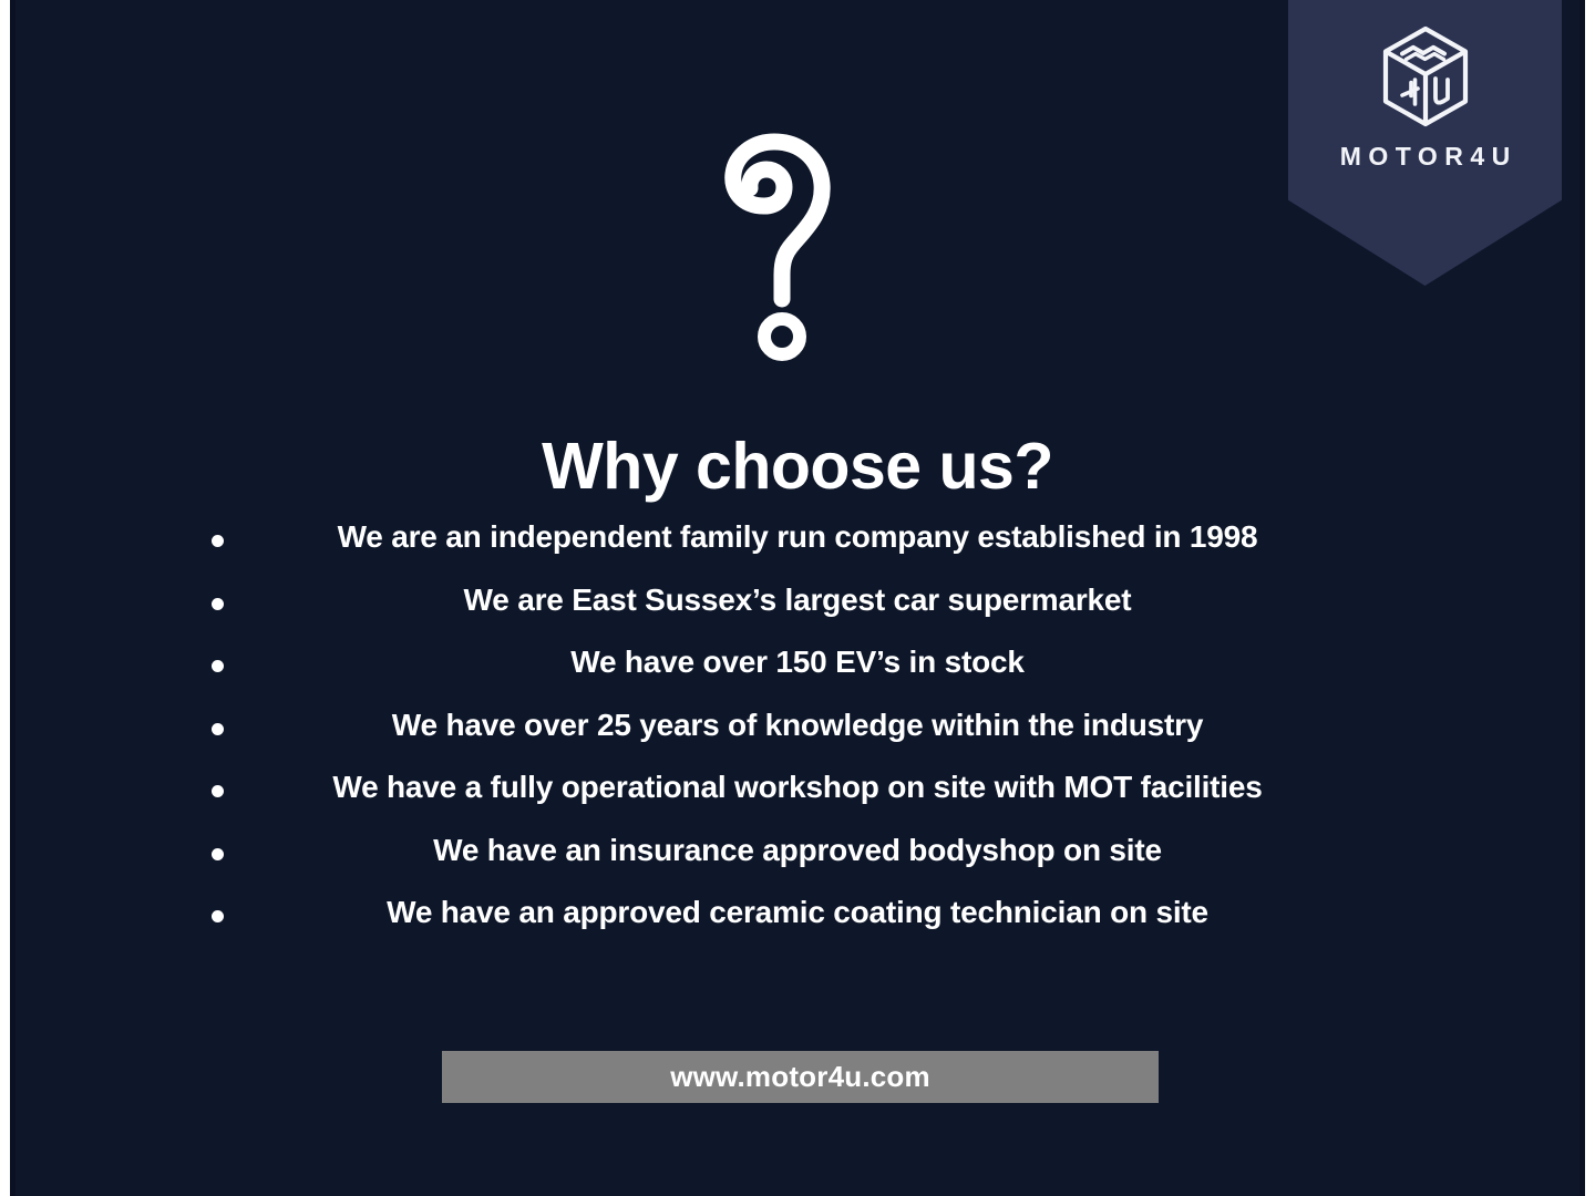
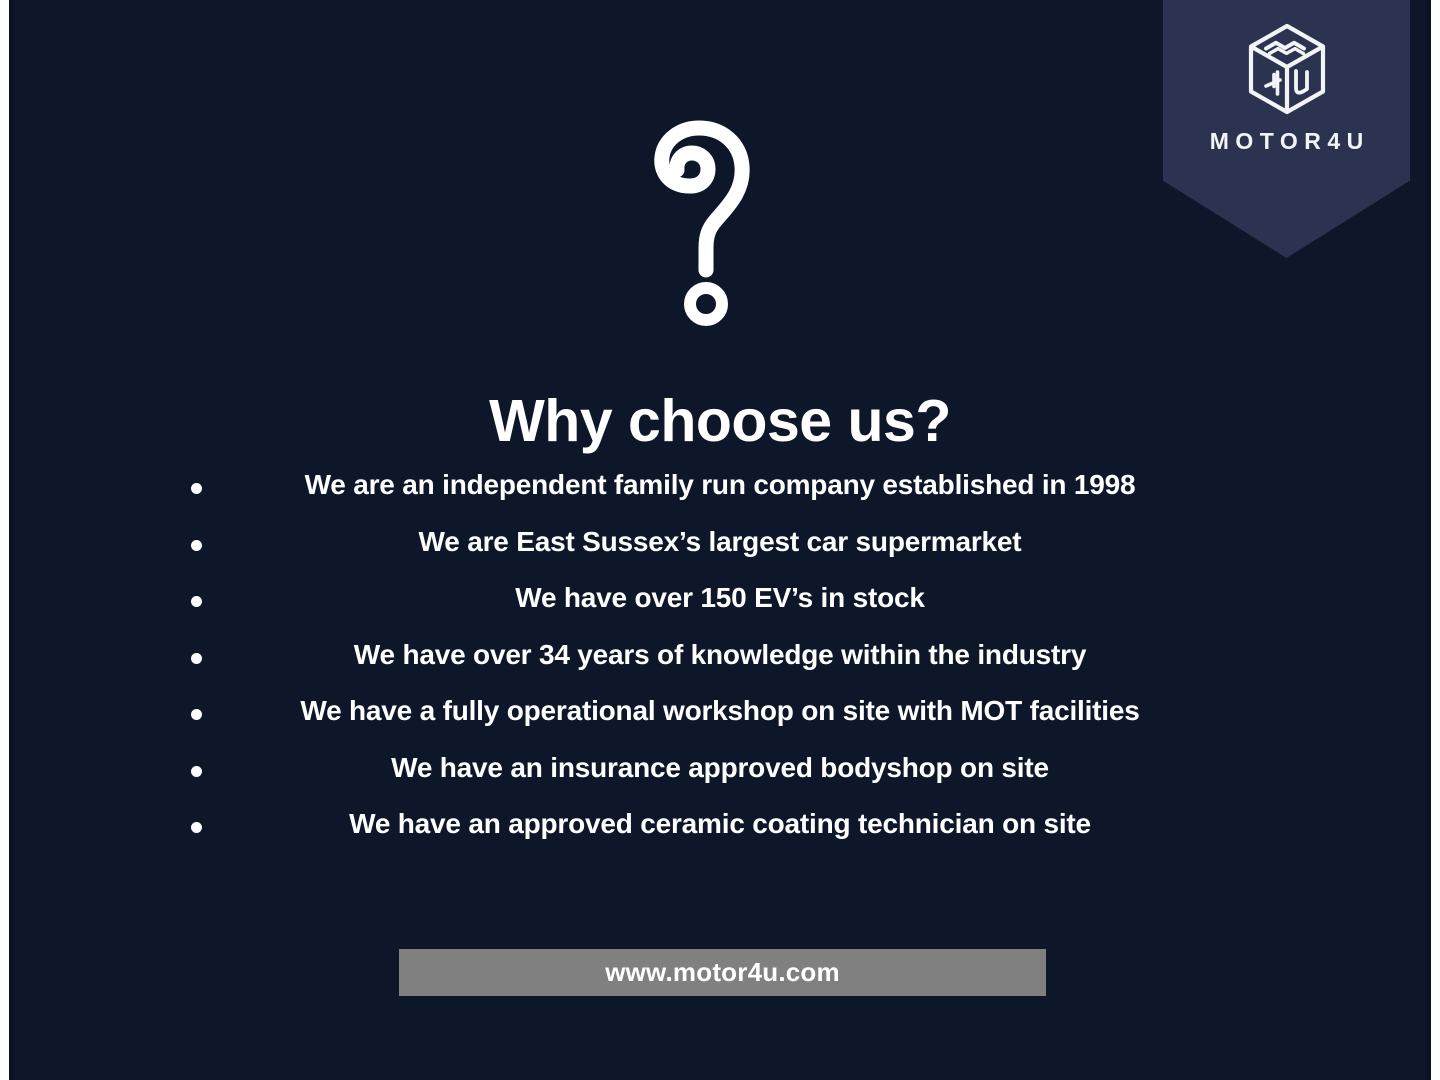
  MOTOR4U
  Why choose us?
  We are an independent family run company established in 1998
  We are East Sussex’s largest car supermarket
  We have over 150 EV’s in stock
- We have over 25 years of knowledge within the industry
+ We have over 34 years of knowledge within the industry
  We have a fully operational workshop on site with MOT facilities
  We have an insurance approved bodyshop on site
  We have an approved ceramic coating technician on site
  www.motor4u.com
